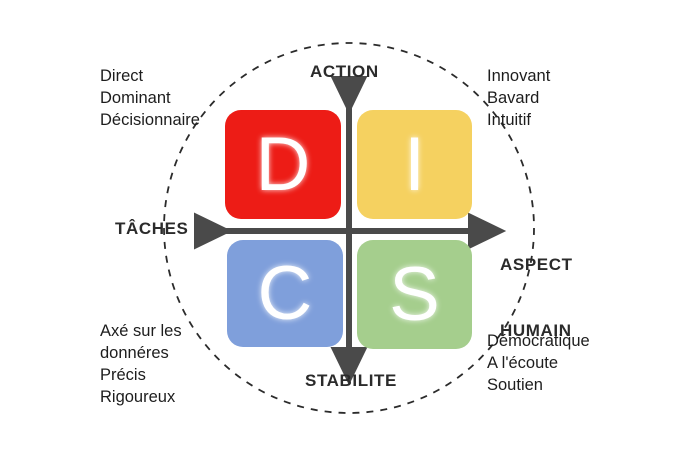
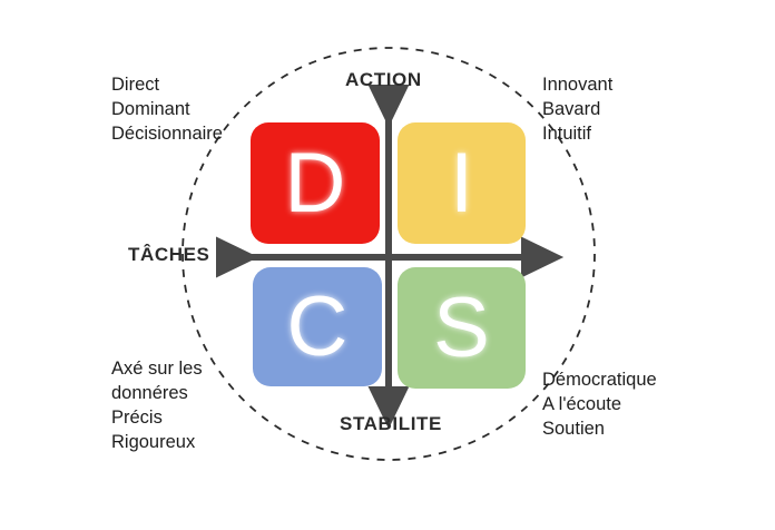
  D
  I
  C
  S
  ACTION
  STABILITE
  TÂCHES
- ASPECT
- HUMAIN
  Direct
  Dominant
  Décisionnaire
  Innovant
  Bavard
  Intuitif
  Axé sur les
  donnéres
  Précis
  Rigoureux
  Démocratique
  A l'écoute
  Soutien
